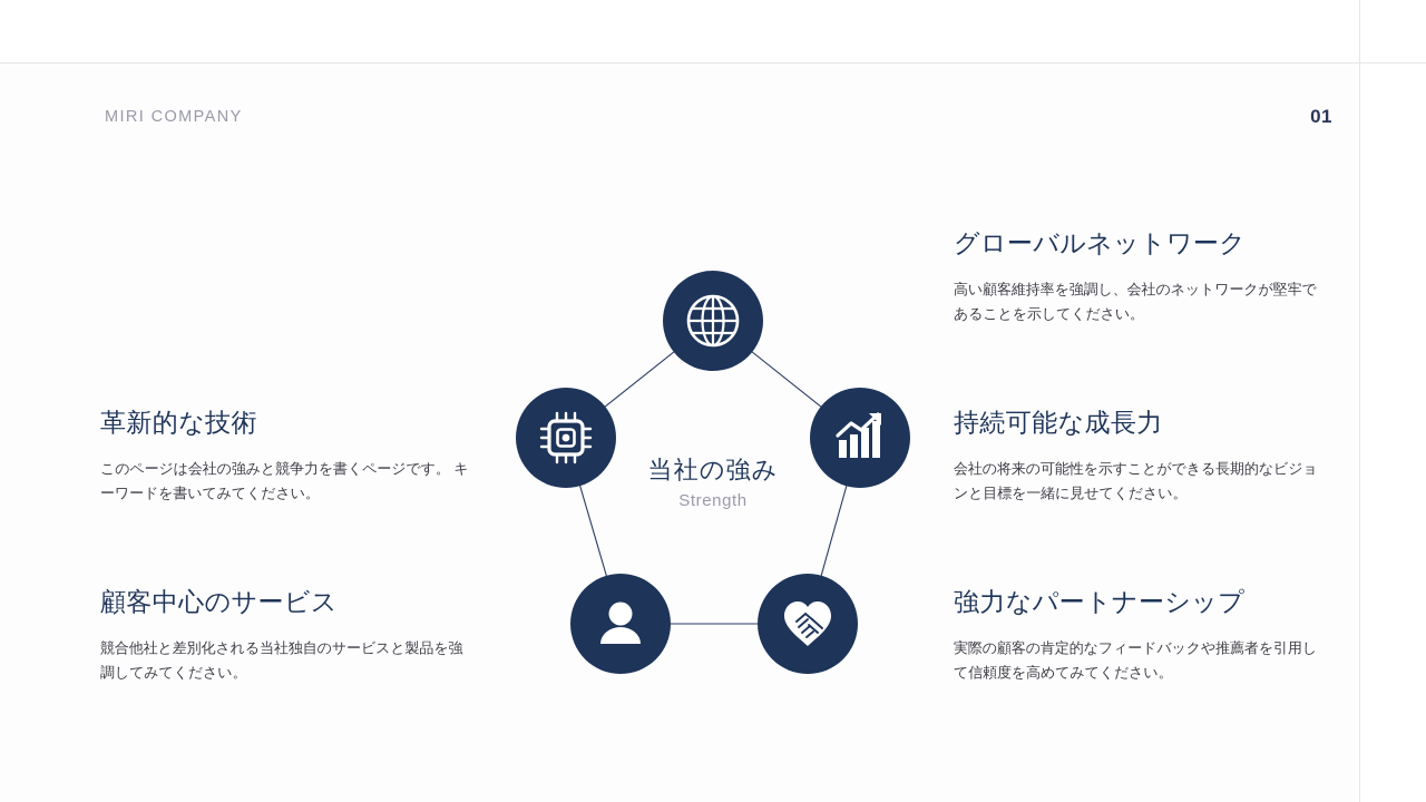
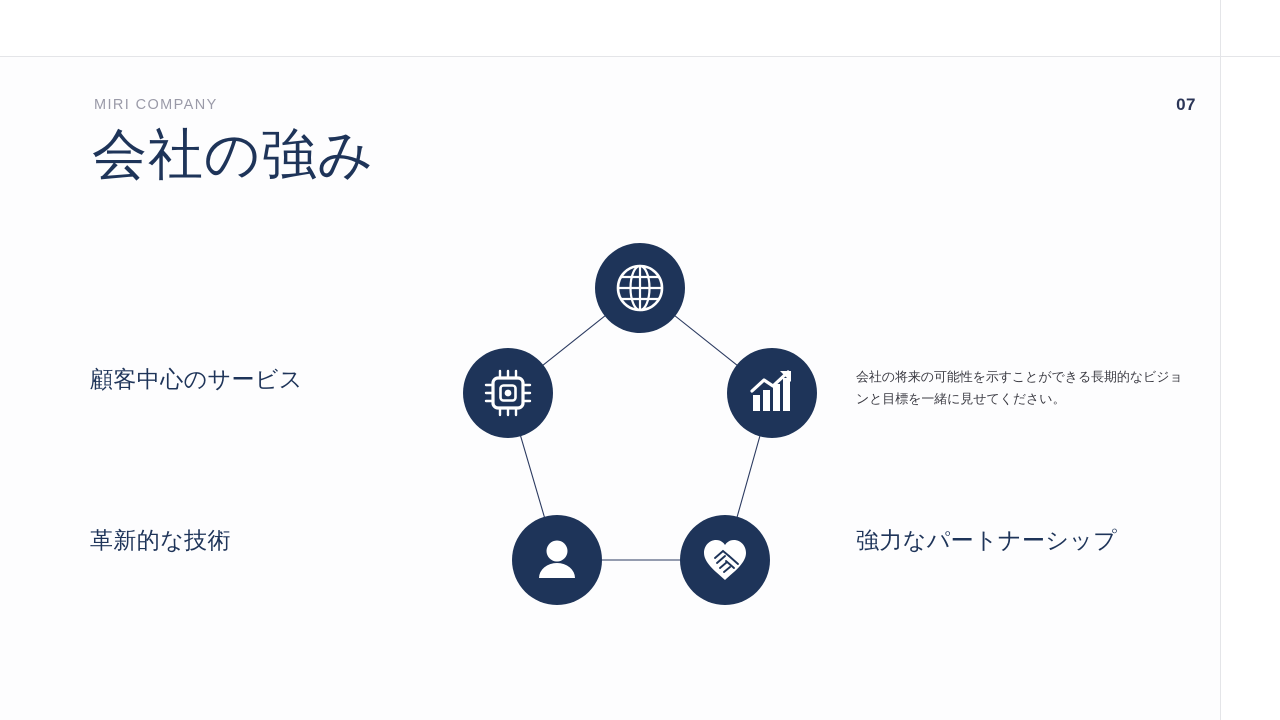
  MIRI COMPANY
+ 会社の強み
- 01
+ 07
- 革新的な技術
+ 顧客中心のサービス
- このページは会社の強みと競争力を書くページです。 キーワードを書いてみてください。
- 顧客中心のサービス
+ 革新的な技術
- 競合他社と差別化される当社独自のサービスと製品を強調してみてください。
- グローバルネットワーク
- 高い顧客維持率を強調し、会社のネットワークが堅牢であることを示してください。
- 持続可能な成長力
  会社の将来の可能性を示すことができる長期的なビジョンと目標を一緒に見せてください。
  強力なパートナーシップ
- 実際の顧客の肯定的なフィードバックや推薦者を引用して信頼度を高めてみてください。
- 当社の強み
- Strength
